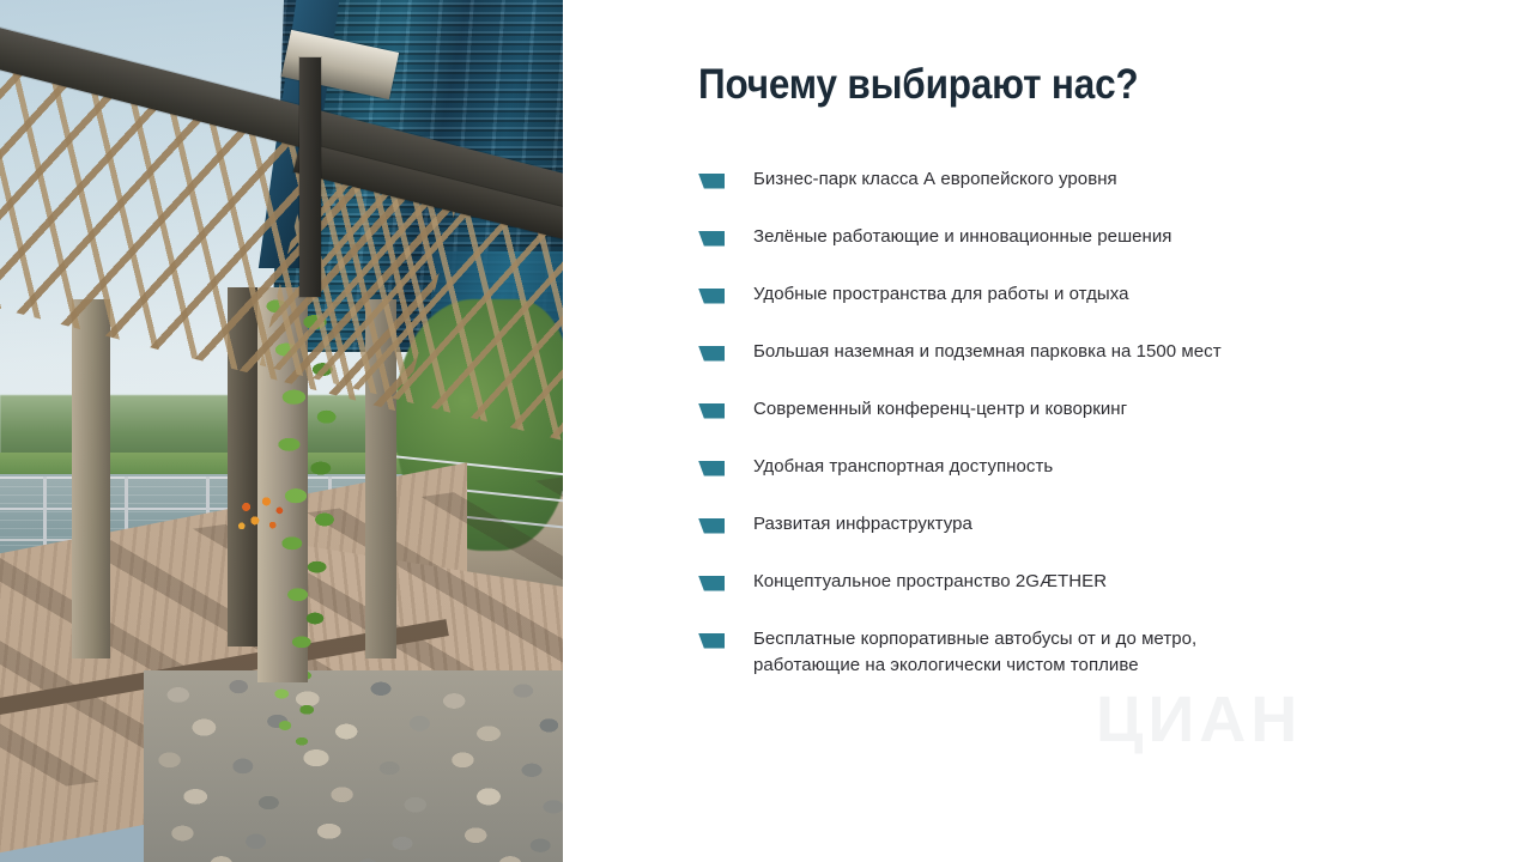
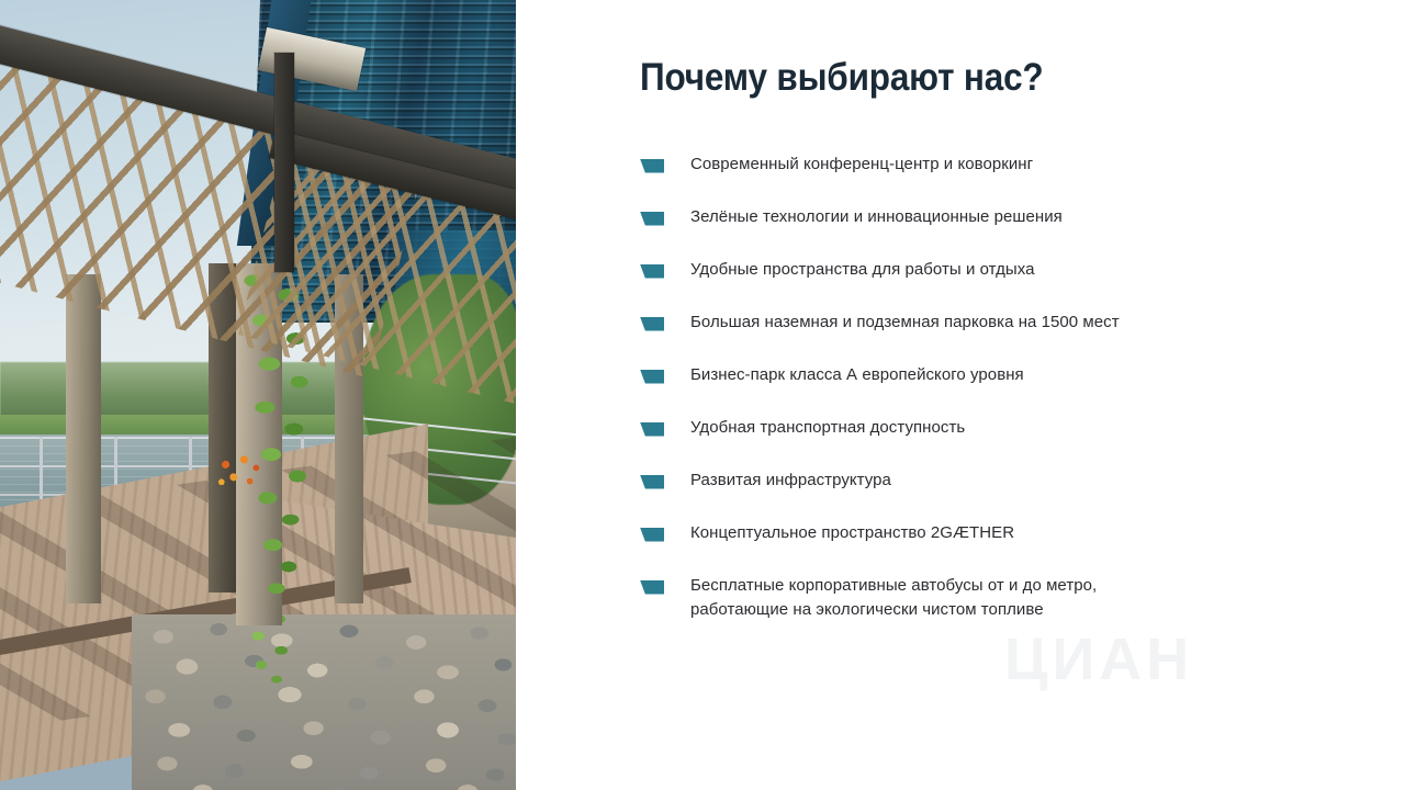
  Почему выбирают нас?
- Бизнес-парк класса А европейского уровня
+ Современный конференц-центр и коворкинг
- Зелёные работающие и инновационные решения
+ Зелёные технологии и инновационные решения
  Удобные пространства для работы и отдыха
  Большая наземная и подземная парковка на 1500 мест
- Современный конференц-центр и коворкинг
+ Бизнес-парк класса А европейского уровня
  Удобная транспортная доступность
  Развитая инфраструктура
  Концептуальное пространство 2GÆTHER
  Бесплатные корпоративные автобусы от и до метро,
  работающие на экологически чистом топливе
